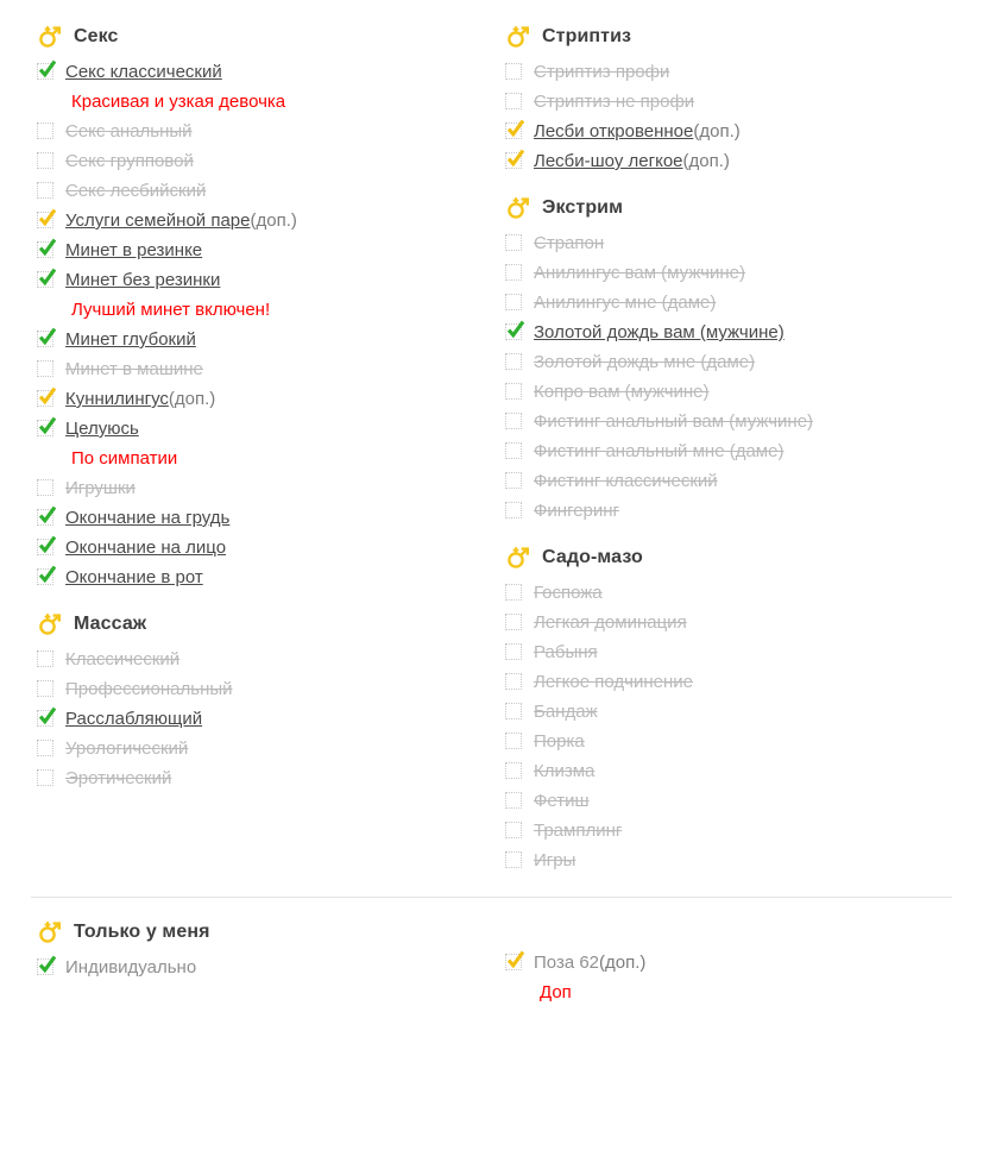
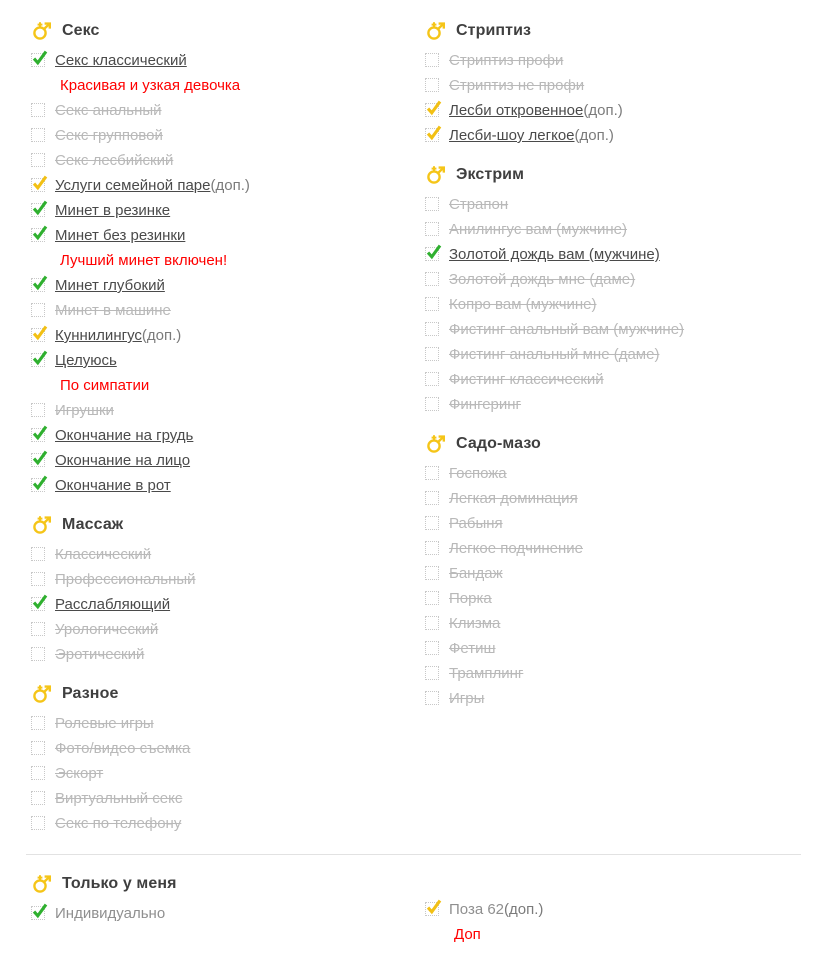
  Секс
  Секс классический
  Красивая и узкая девочка
  Секс анальный
  Секс групповой
  Секс лесбийский
  Услуги семейной паре (доп.)
  Минет в резинке
  Минет без резинки
  Лучший минет включен!
  Минет глубокий
  Минет в машине
  Куннилингус (доп.)
  Целуюсь
  По симпатии
  Игрушки
  Окончание на грудь
  Окончание на лицо
  Окончание в рот
  Массаж
  Классический
  Профессиональный
  Расслабляющий
  Урологический
  Эротический
+ Разное
+ Ролевые игры
+ Фото/видео съемка
+ Эскорт
+ Виртуальный секс
+ Секс по телефону
  Стриптиз
  Стриптиз профи
  Стриптиз не профи
  Лесби откровенное (доп.)
  Лесби-шоу легкое (доп.)
  Экстрим
  Страпон
  Анилингус вам (мужчине)
- Анилингус мне (даме)
  Золотой дождь вам (мужчине)
  Золотой дождь мне (даме)
  Копро вам (мужчине)
  Фистинг анальный вам (мужчине)
  Фистинг анальный мне (даме)
  Фистинг классический
  Фингеринг
  Садо-мазо
  Госпожа
  Легкая доминация
  Рабыня
  Легкое подчинение
  Бандаж
  Порка
  Клизма
  Фетиш
  Трамплинг
  Игры
  Только у меня
  Индивидуально
  Поза 62 (доп.)
  Доп
